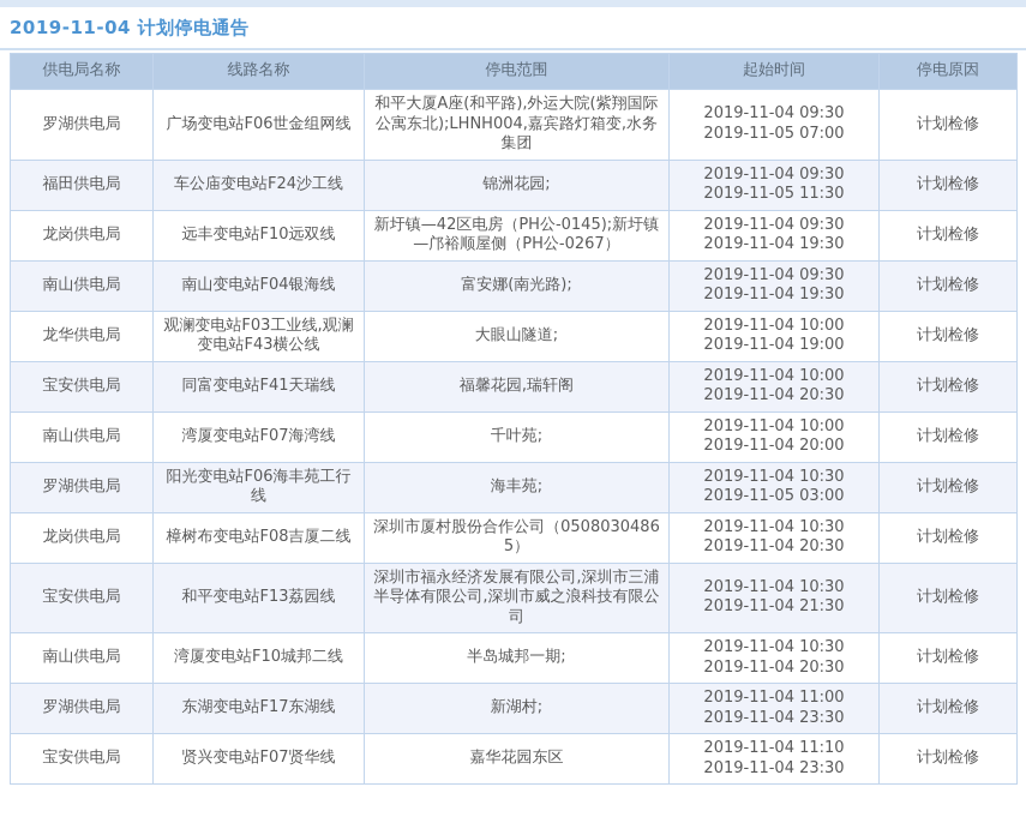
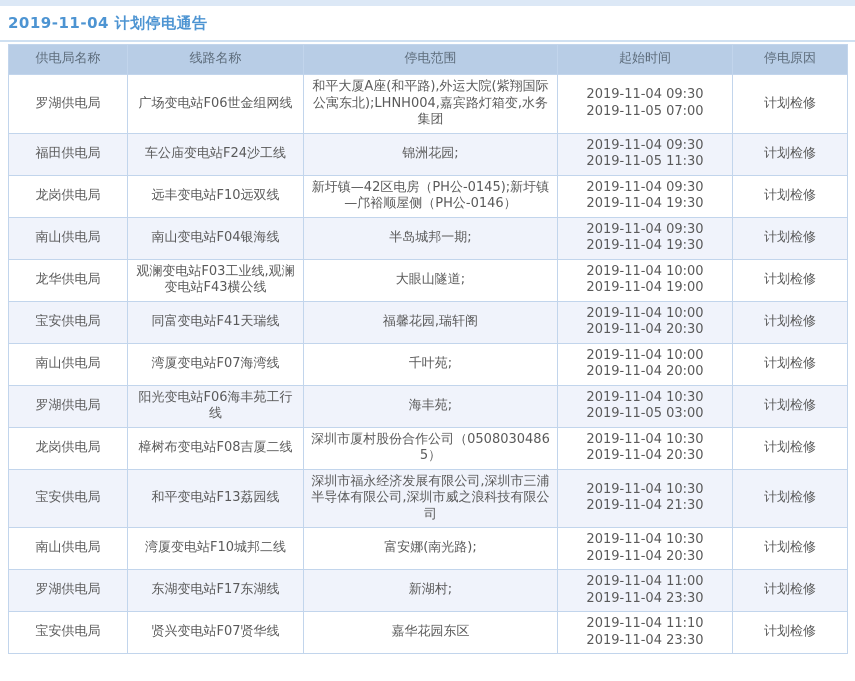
  2019-11-04 计划停电通告
  供电局名称	线路名称	停电范围	起始时间	停电原因
  罗湖供电局	广场变电站F06世金组网线	和平大厦A座(和平路),外运大院(紫翔国际公寓东北);LHNH004,嘉宾路灯箱变,水务集团	2019-11-04 09:30 2019-11-05 07:00	计划检修
  福田供电局	车公庙变电站F24沙工线	锦洲花园;	2019-11-04 09:30 2019-11-05 11:30	计划检修
- 龙岗供电局	远丰变电站F10远双线	新圩镇—42区电房（PH公-0145);新圩镇—邝裕顺屋侧（PH公-0267）	2019-11-04 09:30 2019-11-04 19:30	计划检修
+ 龙岗供电局	远丰变电站F10远双线	新圩镇—42区电房（PH公-0145);新圩镇—邝裕顺屋侧（PH公-0146）	2019-11-04 09:30 2019-11-04 19:30	计划检修
- 南山供电局	南山变电站F04银海线	富安娜(南光路);	2019-11-04 09:30 2019-11-04 19:30	计划检修
+ 南山供电局	南山变电站F04银海线	半岛城邦一期;	2019-11-04 09:30 2019-11-04 19:30	计划检修
  龙华供电局	观澜变电站F03工业线,观澜变电站F43横公线	大眼山隧道;	2019-11-04 10:00 2019-11-04 19:00	计划检修
  宝安供电局	同富变电站F41天瑞线	福馨花园,瑞轩阁	2019-11-04 10:00 2019-11-04 20:30	计划检修
  南山供电局	湾厦变电站F07海湾线	千叶苑;	2019-11-04 10:00 2019-11-04 20:00	计划检修
  罗湖供电局	阳光变电站F06海丰苑工行线	海丰苑;	2019-11-04 10:30 2019-11-05 03:00	计划检修
  龙岗供电局	樟树布变电站F08吉厦二线	深圳市厦村股份合作公司（05080304865）	2019-11-04 10:30 2019-11-04 20:30	计划检修
  宝安供电局	和平变电站F13荔园线	深圳市福永经济发展有限公司,深圳市三浦半导体有限公司,深圳市威之浪科技有限公司	2019-11-04 10:30 2019-11-04 21:30	计划检修
- 南山供电局	湾厦变电站F10城邦二线	半岛城邦一期;	2019-11-04 10:30 2019-11-04 20:30	计划检修
+ 南山供电局	湾厦变电站F10城邦二线	富安娜(南光路);	2019-11-04 10:30 2019-11-04 20:30	计划检修
  罗湖供电局	东湖变电站F17东湖线	新湖村;	2019-11-04 11:00 2019-11-04 23:30	计划检修
  宝安供电局	贤兴变电站F07贤华线	嘉华花园东区	2019-11-04 11:10 2019-11-04 23:30	计划检修
